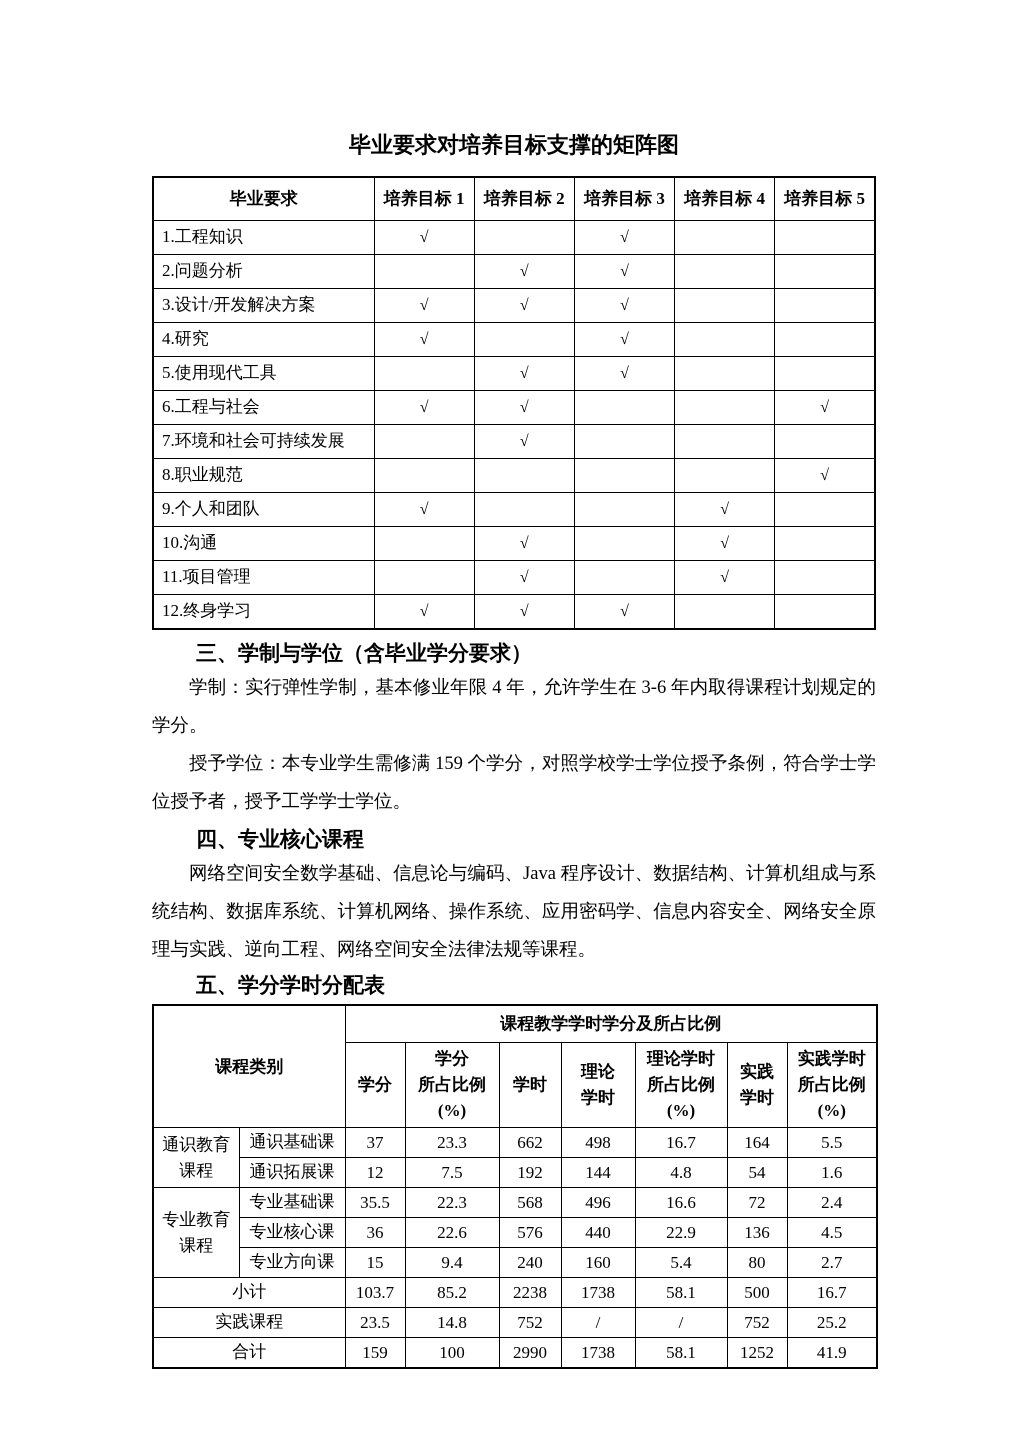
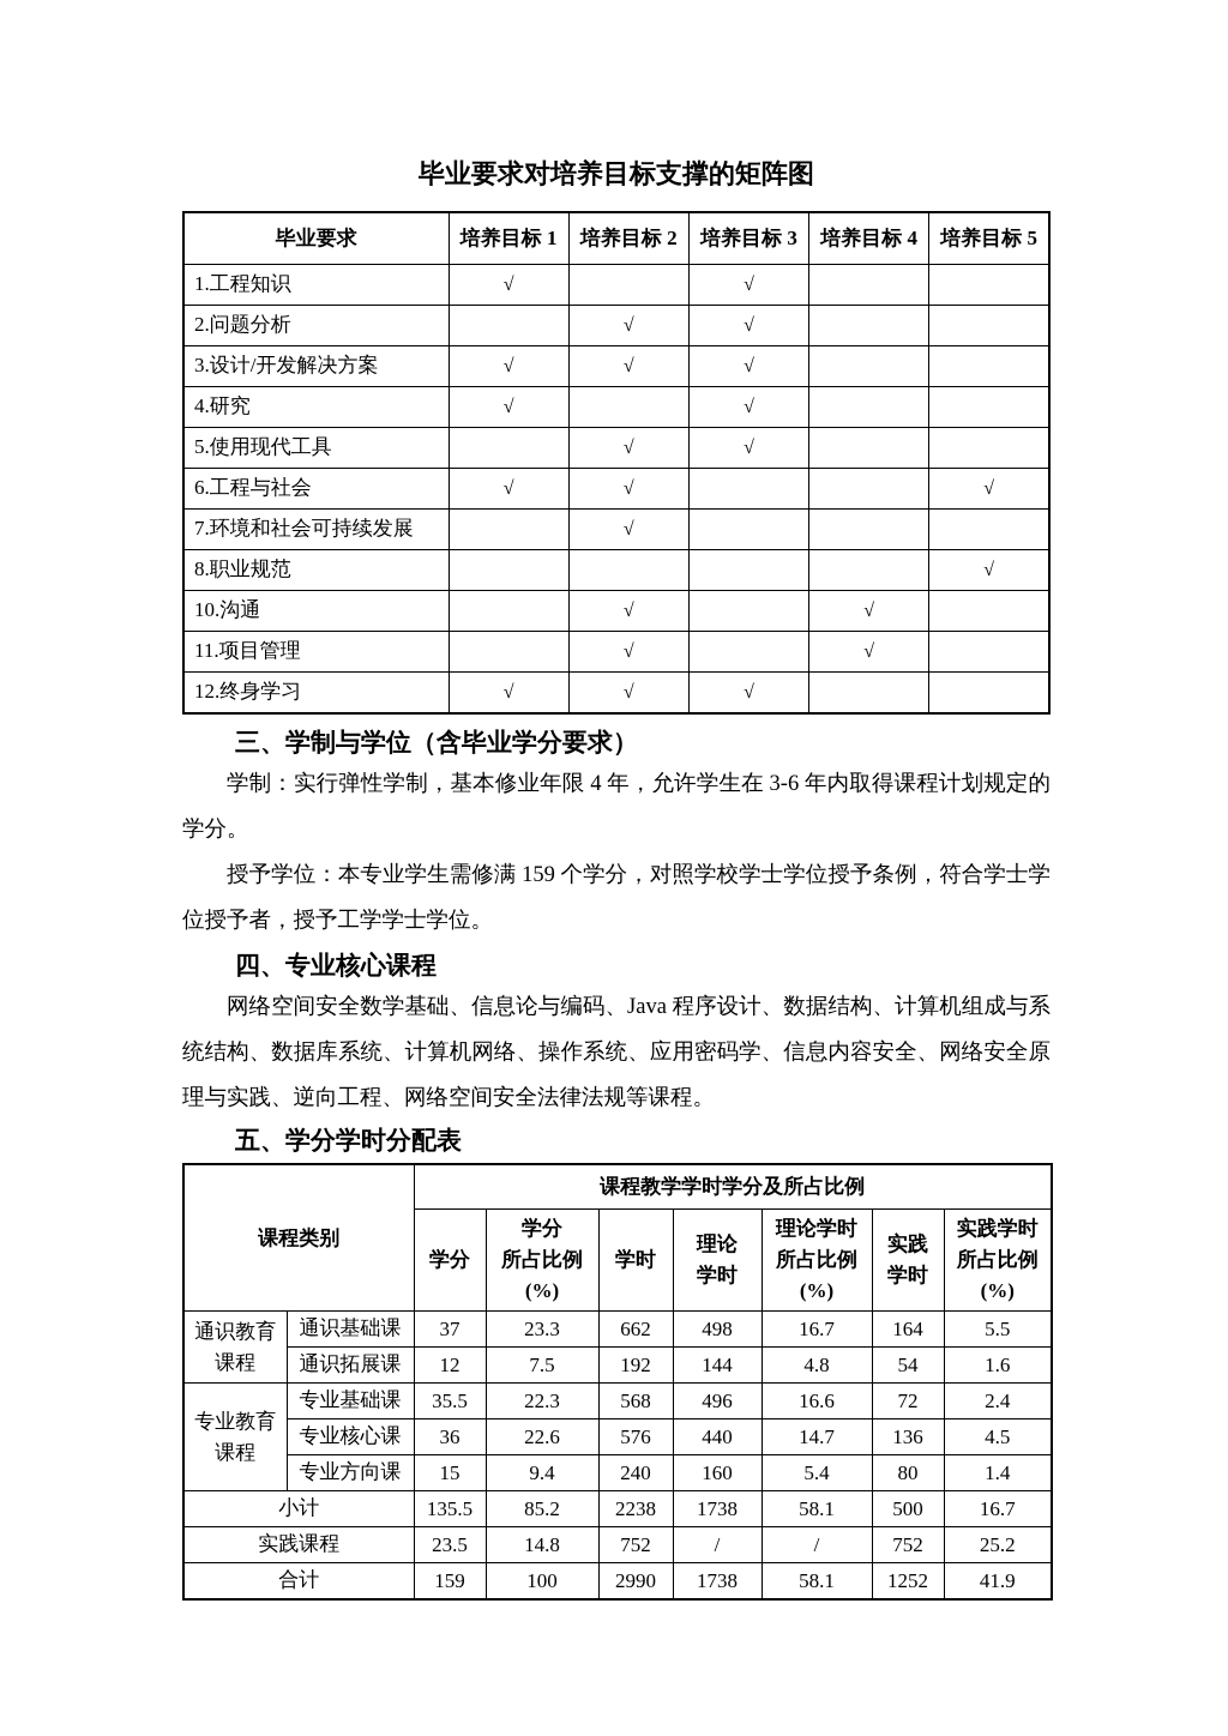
  毕业要求对培养目标支撑的矩阵图
  毕业要求	培养目标 1	培养目标 2	培养目标 3	培养目标 4	培养目标 5
  1.工程知识	√		√
  2.问题分析		√	√
  3.设计/开发解决方案	√	√	√
  4.研究	√		√
  5.使用现代工具		√	√
  6.工程与社会	√	√			√
  7.环境和社会可持续发展		√
  8.职业规范					√
- 9.个人和团队	√			√
  10.沟通		√		√
  11.项目管理		√		√
  12.终身学习	√	√	√
  三、学制与学位（含毕业学分要求）
  学制：实行弹性学制，基本修业年限 4 年，允许学生在 3-6 年内取得课程计划规定的学分。
  授予学位：本专业学生需修满 159 个学分，对照学校学士学位授予条例，符合学士学位授予者，授予工学学士学位。
  四、专业核心课程
  网络空间安全数学基础、信息论与编码、Java 程序设计、数据结构、计算机组成与系统结构、数据库系统、计算机网络、操作系统、应用密码学、信息内容安全、网络安全原理与实践、逆向工程、网络空间安全法律法规等课程。
  五、学分学时分配表
  课程类别	课程教学学时学分及所占比例
  学分	学分 所占比例 (%)	学时	理论 学时	理论学时 所占比例 (%)	实践 学时	实践学时 所占比例 (%)
  通识教育 课程	通识基础课	37	23.3	662	498	16.7	164	5.5
  通识拓展课	12	7.5	192	144	4.8	54	1.6
  专业教育 课程	专业基础课	35.5	22.3	568	496	16.6	72	2.4
- 专业核心课	36	22.6	576	440	22.9	136	4.5
+ 专业核心课	36	22.6	576	440	14.7	136	4.5
- 专业方向课	15	9.4	240	160	5.4	80	2.7
+ 专业方向课	15	9.4	240	160	5.4	80	1.4
- 小计	103.7	85.2	2238	1738	58.1	500	16.7
+ 小计	135.5	85.2	2238	1738	58.1	500	16.7
  实践课程	23.5	14.8	752	/	/	752	25.2
  合计	159	100	2990	1738	58.1	1252	41.9
